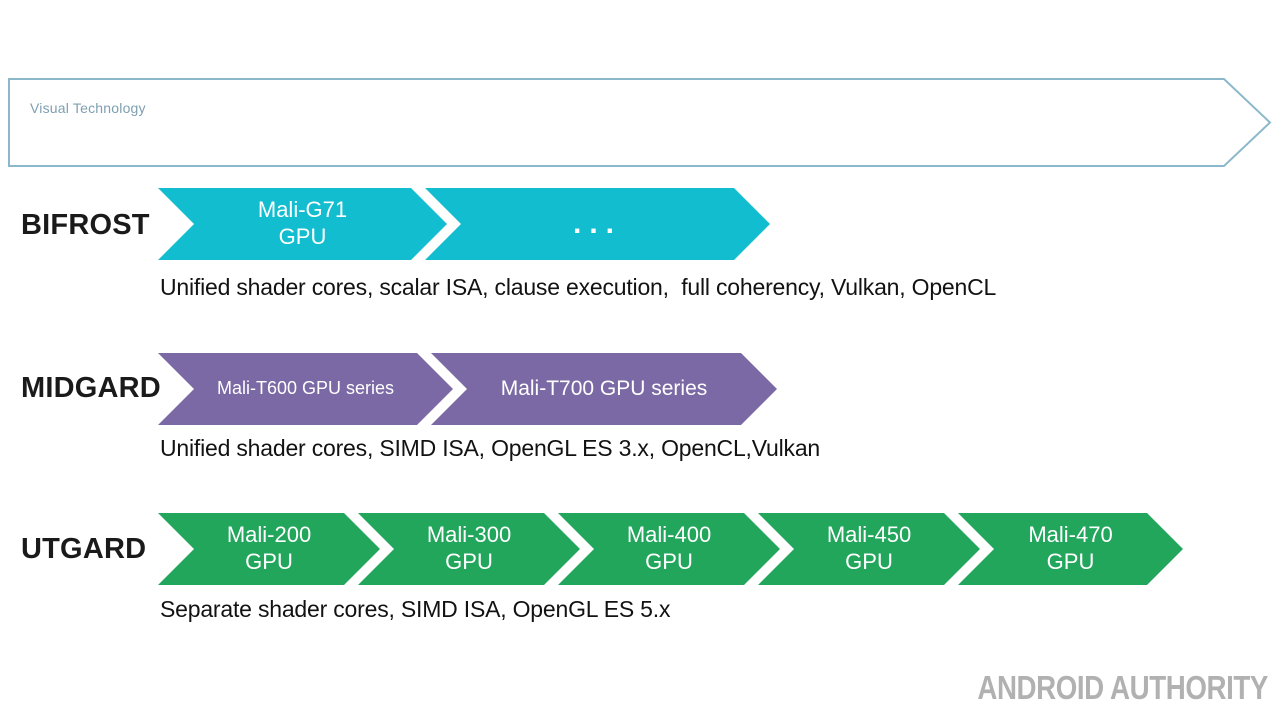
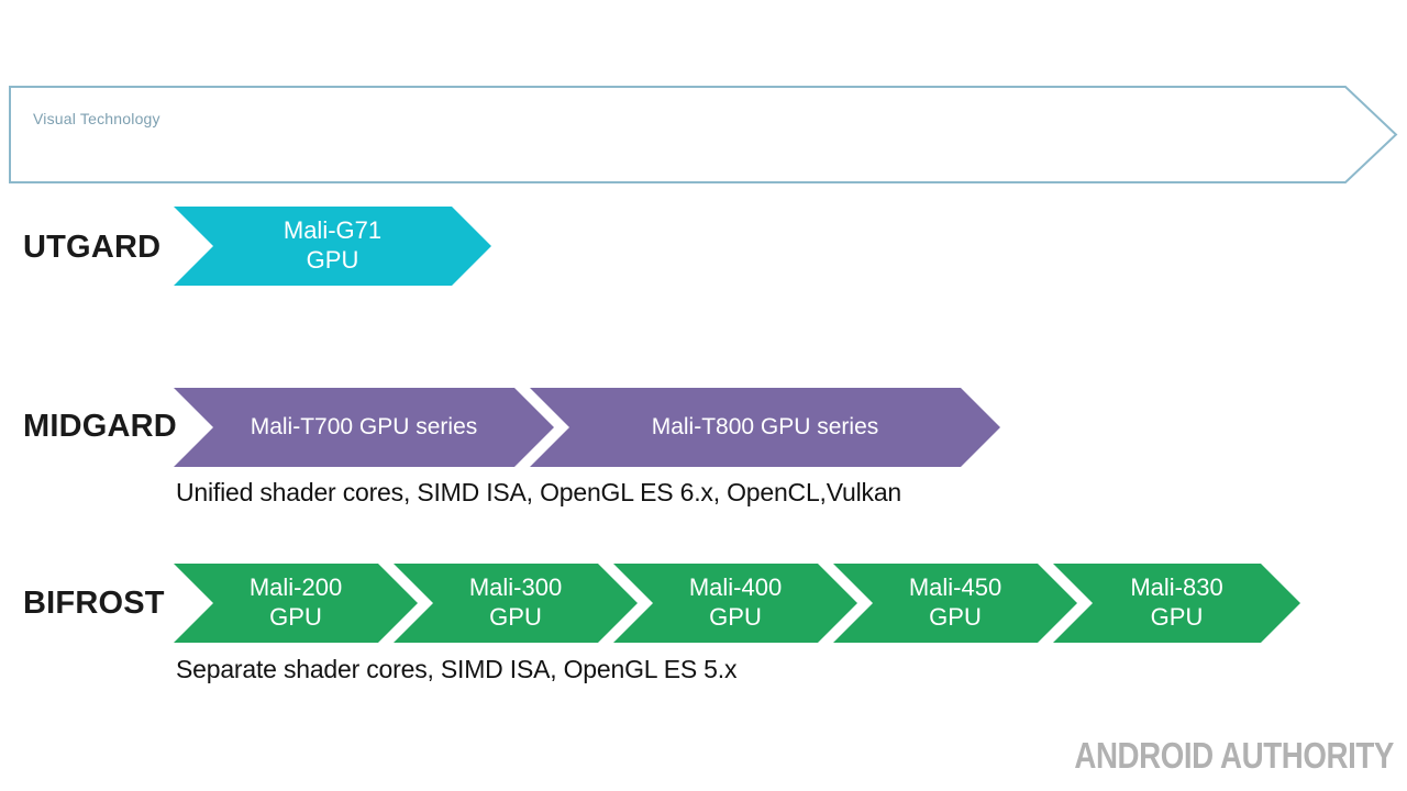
  Visual Technology
- BIFROST
+ UTGARD
  Mali-G71
  GPU
- ...
- Unified shader cores, scalar ISA, clause execution, full coherency, Vulkan, OpenCL
  MIDGARD
- Mali-T600 GPU series
  Mali-T700 GPU series
+ Mali-T800 GPU series
- Unified shader cores, SIMD ISA, OpenGL ES 3.x, OpenCL,Vulkan
+ Unified shader cores, SIMD ISA, OpenGL ES 6.x, OpenCL,Vulkan
- UTGARD
+ BIFROST
  Mali-200
  GPU
  Mali-300
  GPU
  Mali-400
  GPU
  Mali-450
  GPU
- Mali-470
+ Mali-830
  GPU
  Separate shader cores, SIMD ISA, OpenGL ES 5.x
  ANDROID AUTHORITY
